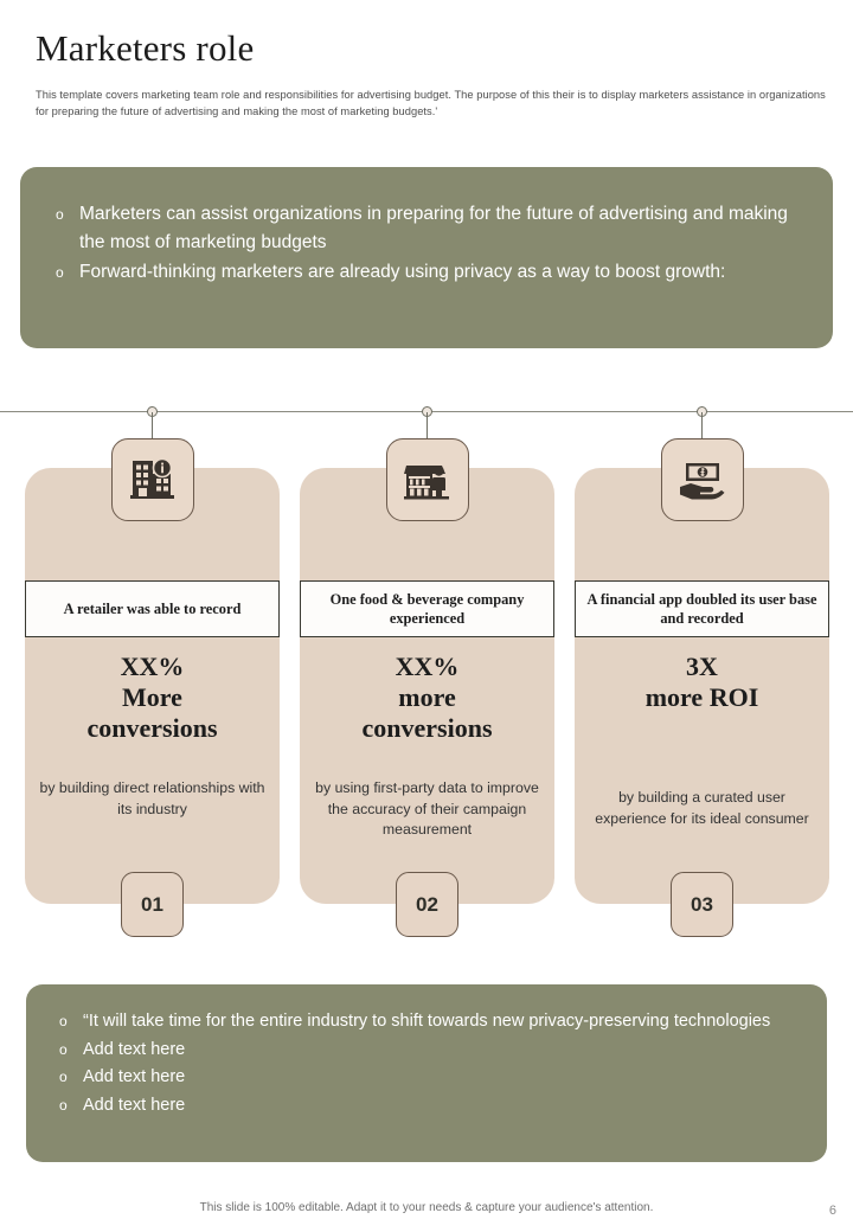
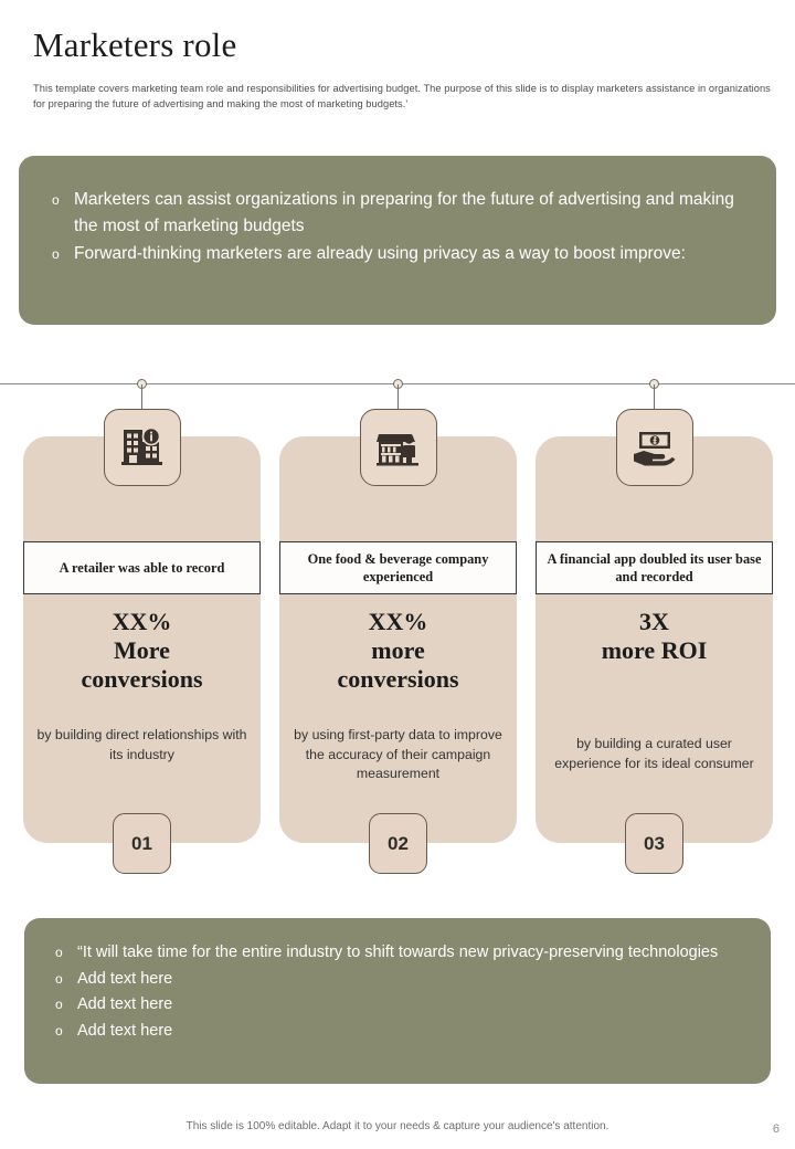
  Marketers role
- This template covers marketing team role and responsibilities for advertising budget. The purpose of this their is to display marketers assistance in organizations for preparing the future of advertising and making the most of marketing budgets.'
+ This template covers marketing team role and responsibilities for advertising budget. The purpose of this slide is to display marketers assistance in organizations for preparing the future of advertising and making the most of marketing budgets.'
  Marketers can assist organizations in preparing for the future of advertising and making the most of marketing budgets
- Forward-thinking marketers are already using privacy as a way to boost growth:
+ Forward-thinking marketers are already using privacy as a way to boost improve:
  A retailer was able to record
  XX%
  More
  conversions
  by building direct relationships with its industry
  01
  One food & beverage company experienced
  XX%
  more
  conversions
  by using first-party data to improve the accuracy of their campaign measurement
  02
  A financial app doubled its user base and recorded
  3X
  more ROI
  by building a curated user experience for its ideal consumer
  03
  “It will take time for the entire industry to shift towards new privacy-preserving technologies
  Add text here
  Add text here
  Add text here
  This slide is 100% editable. Adapt it to your needs & capture your audience's attention.
  6
